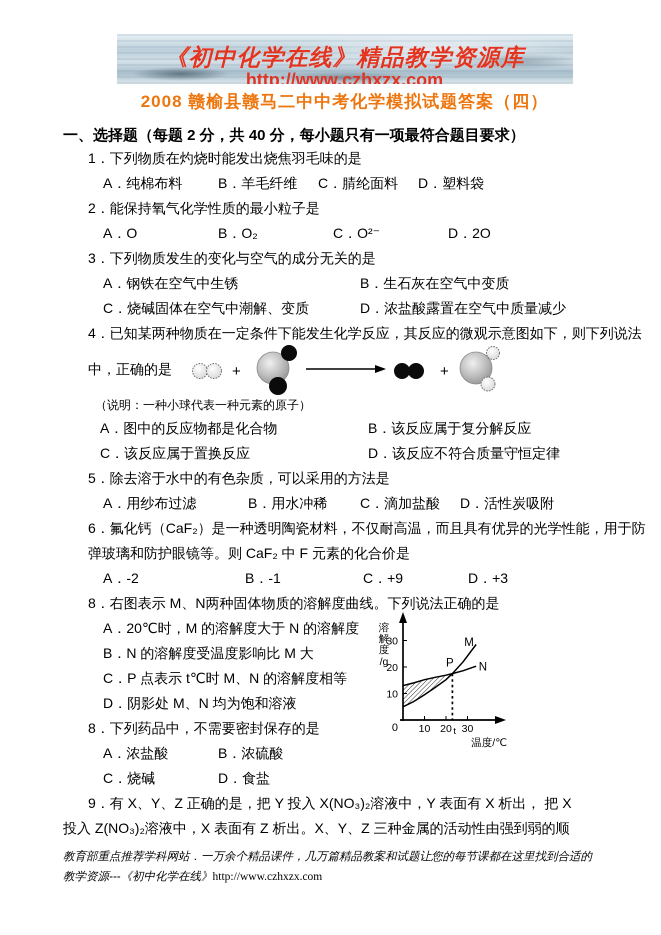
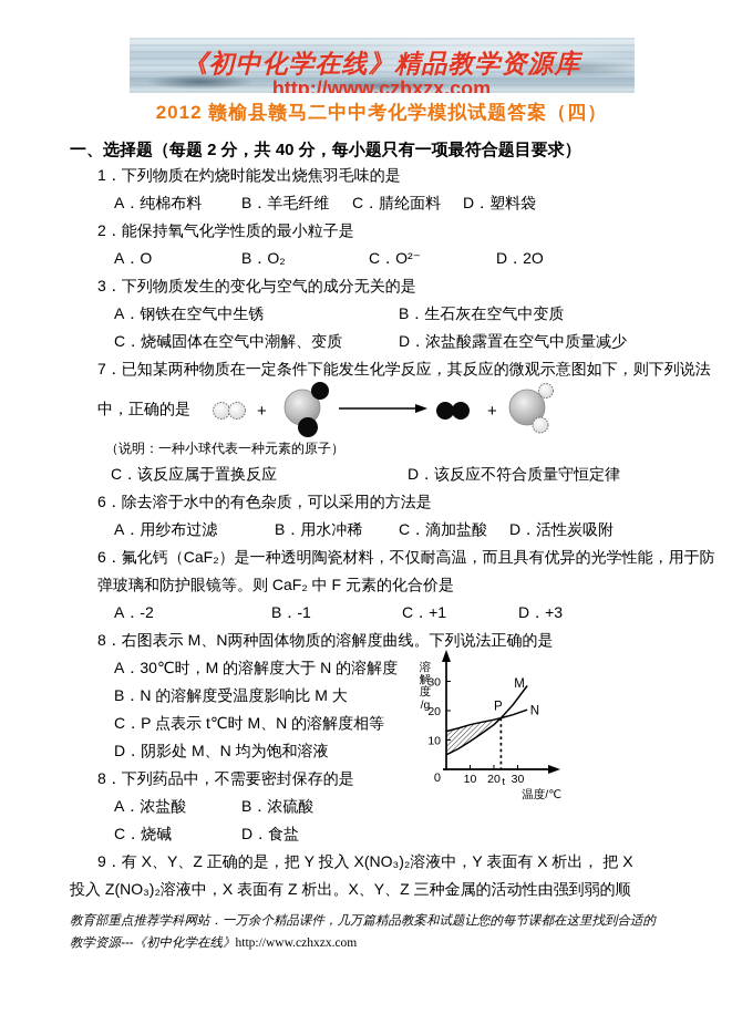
  《初中化学在线》精品教学资源库
  http://www.czhxzx.com
- 2008 赣榆县赣马二中中考化学模拟试题答案（四）
+ 2012 赣榆县赣马二中中考化学模拟试题答案（四）
  一、选择题（每题 2 分，共 40 分，每小题只有一项最符合题目要求）
  1．下列物质在灼烧时能发出烧焦羽毛味的是
  A．纯棉布料 B．羊毛纤维 C．腈纶面料 D．塑料袋
  2．能保持氧气化学性质的最小粒子是
  A．O B．O₂ C．O²⁻ D．2O
  3．下列物质发生的变化与空气的成分无关的是
  A．钢铁在空气中生锈 B．生石灰在空气中变质
  C．烧碱固体在空气中潮解、变质 D．浓盐酸露置在空气中质量减少
- 4．已知某两种物质在一定条件下能发生化学反应，其反应的微观示意图如下，则下列说法
+ 7．已知某两种物质在一定条件下能发生化学反应，其反应的微观示意图如下，则下列说法
  中，正确的是
  +
  +
  （说明：一种小球代表一种元素的原子）
- A．图中的反应物都是化合物 B．该反应属于复分解反应
  C．该反应属于置换反应 D．该反应不符合质量守恒定律
- 5．除去溶于水中的有色杂质，可以采用的方法是
+ 6．除去溶于水中的有色杂质，可以采用的方法是
  A．用纱布过滤 B．用水冲稀 C．滴加盐酸 D．活性炭吸附
  6．氟化钙（CaF₂）是一种透明陶瓷材料，不仅耐高温，而且具有优异的光学性能，用于防
  弹玻璃和防护眼镜等。则 CaF₂ 中 F 元素的化合价是
- A．-2 B．-1 C．+9 D．+3
+ A．-2 B．-1 C．+1 D．+3
  8．右图表示 M、N两种固体物质的溶解度曲线。下列说法正确的是
- A．20℃时，M 的溶解度大于 N 的溶解度
+ A．30℃时，M 的溶解度大于 N 的溶解度
  B．N 的溶解度受温度影响比 M 大
  C．P 点表示 t℃时 M、N 的溶解度相等
  D．阴影处 M、N 均为饱和溶液
  8．下列药品中，不需要密封保存的是
  A．浓盐酸 B．浓硫酸
  C．烧碱 D．食盐
  10
  20
  30
  10
  20
  30
  0
  t
  M
  N
  P
  溶解度 /g
  温度/℃
  9．有 X、Y、Z 正确的是，把 Y 投入 X(NO₃)₂溶液中，Y 表面有 X 析出， 把 X
  投入 Z(NO₃)₂溶液中，X 表面有 Z 析出。X、Y、Z 三种金属的活动性由强到弱的顺
  教育部重点推荐学科网站．一万余个精品课件，几万篇精品教案和试题让您的每节课都在这里找到合适的
  教学资源---《初中化学在线》http://www.czhxzx.com
